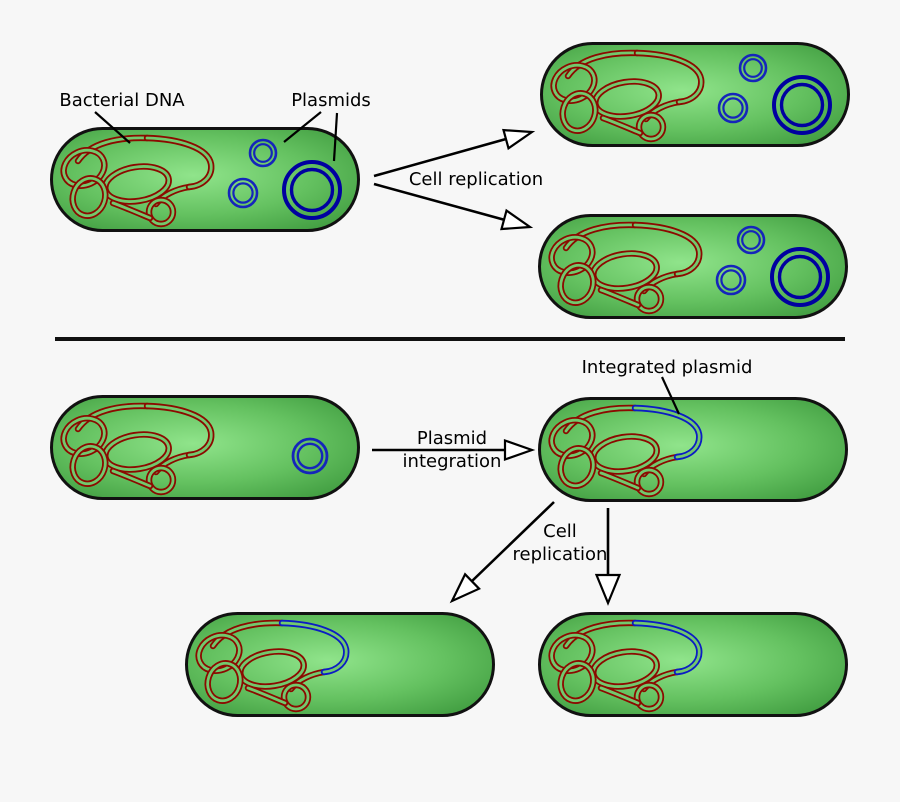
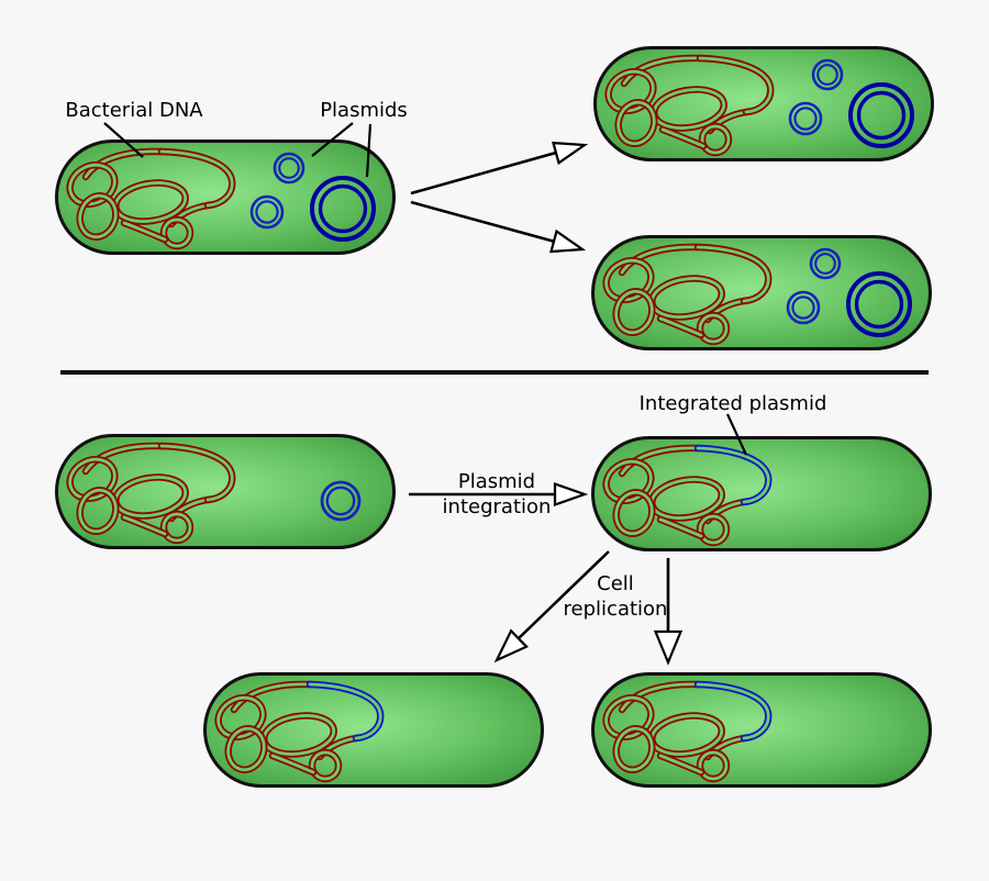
  Bacterial DNA
  Plasmids
- Cell replication
  Plasmid
  integration
  Integrated plasmid
  Cell
  replication
